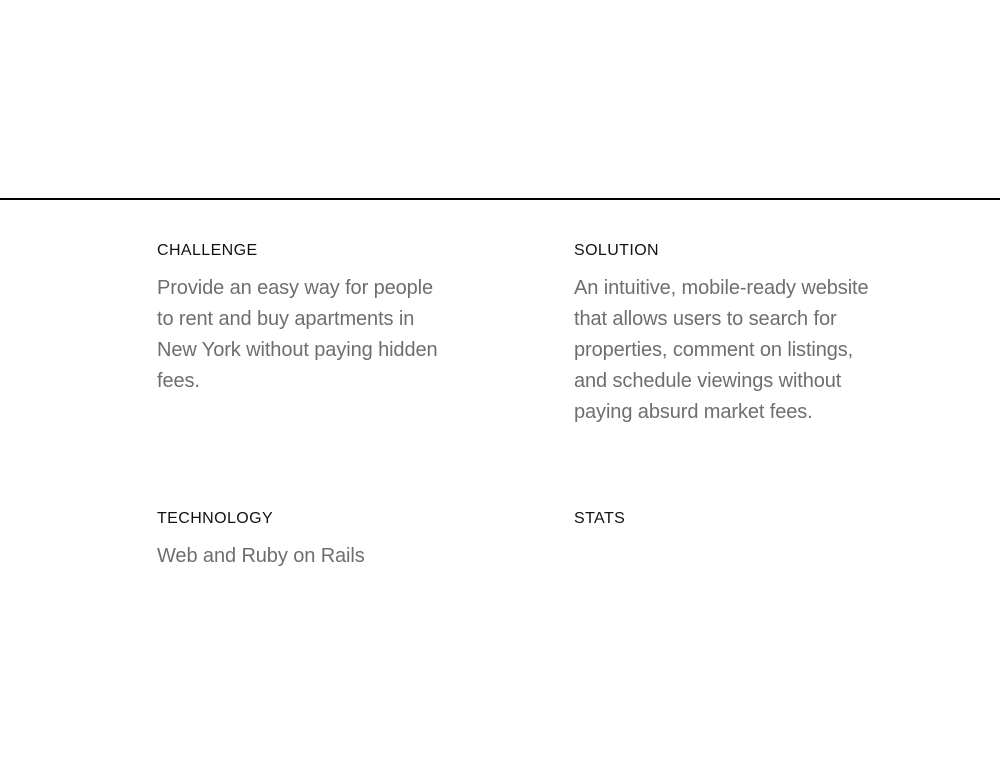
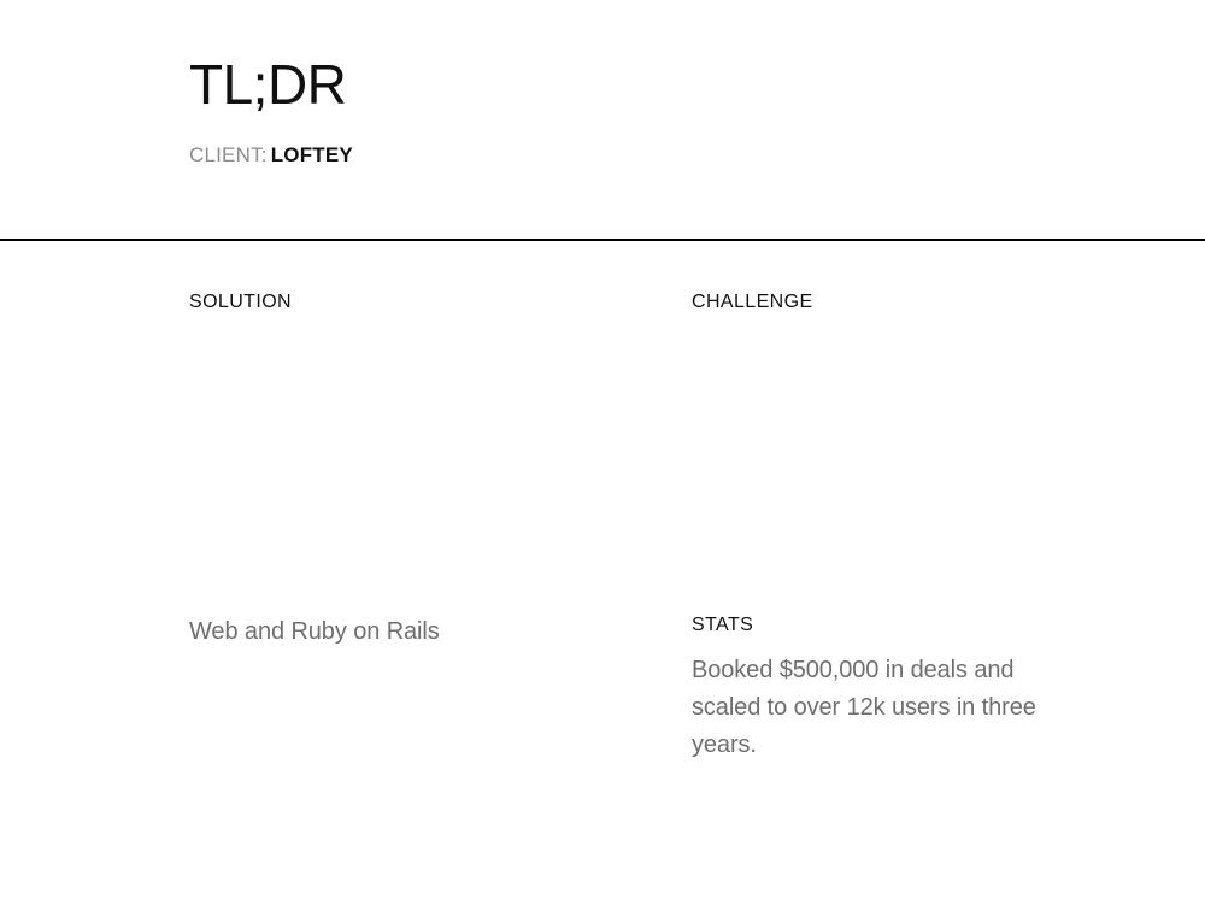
+ TL;DR
+ CLIENT: LOFTEY
- CHALLENGE
+ SOLUTION
- Provide an easy way for people to rent and buy apartments in New York without paying hidden fees.
- SOLUTION
+ CHALLENGE
- An intuitive, mobile-ready website that allows users to search for properties, comment on listings, and schedule viewings without paying absurd market fees.
- TECHNOLOGY
  Web and Ruby on Rails
  STATS
+ Booked $500,000 in deals and scaled to over 12k users in three years.
